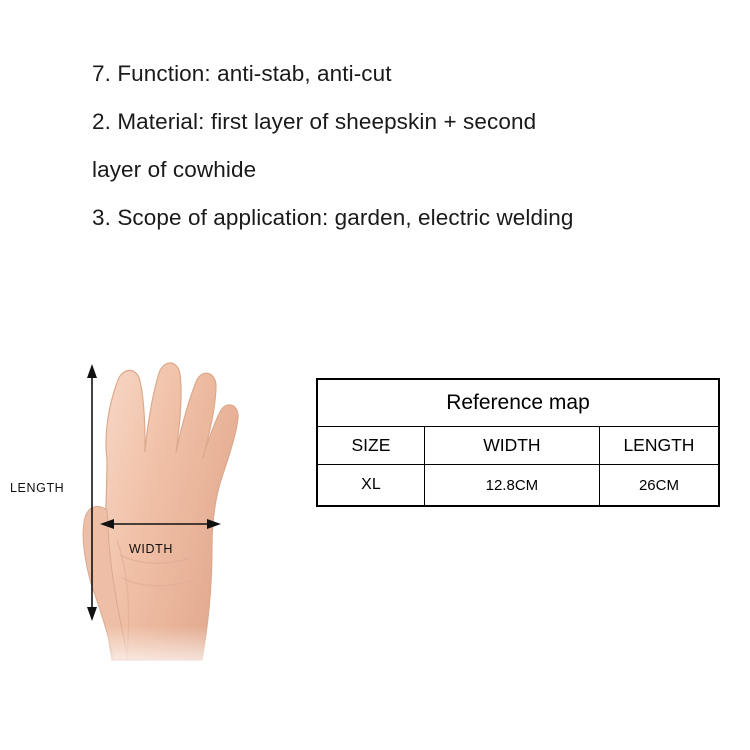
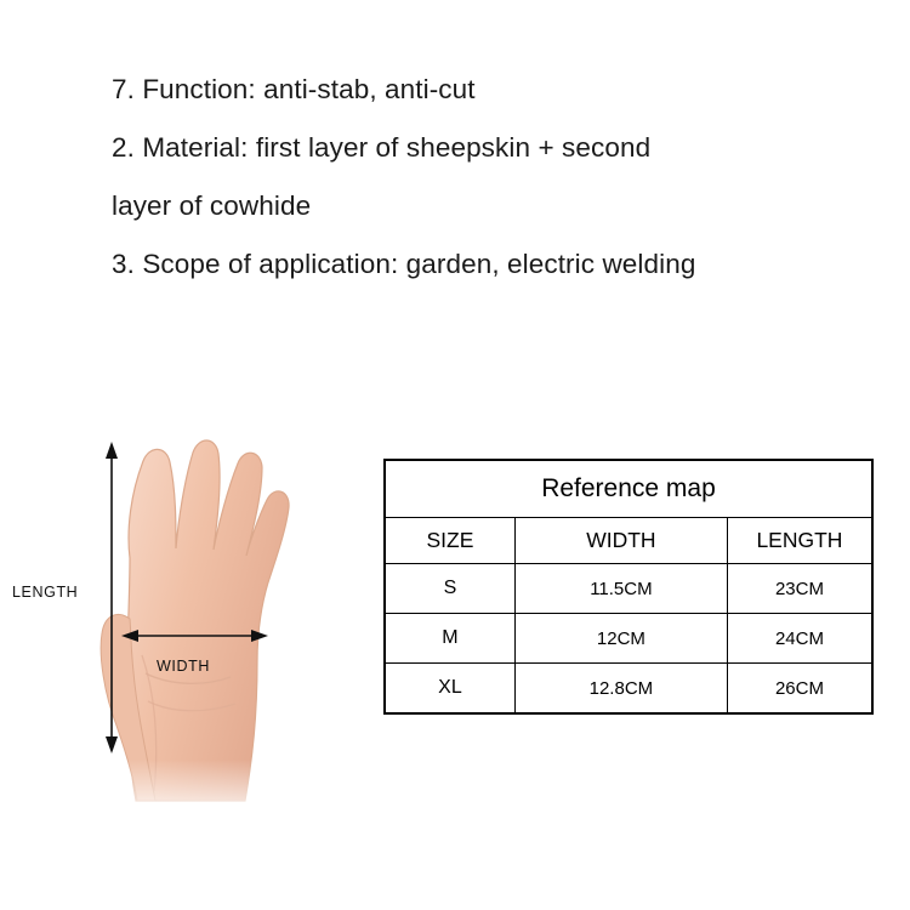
  7. Function: anti-stab, anti-cut
  2. Material: first layer of sheepskin + second
  layer of cowhide
  3. Scope of application: garden, electric welding
  LENGTH
  WIDTH
  Reference map
  SIZE	WIDTH	LENGTH
+ S	11.5CM	23CM
+ M	12CM	24CM
  XL	12.8CM	26CM
